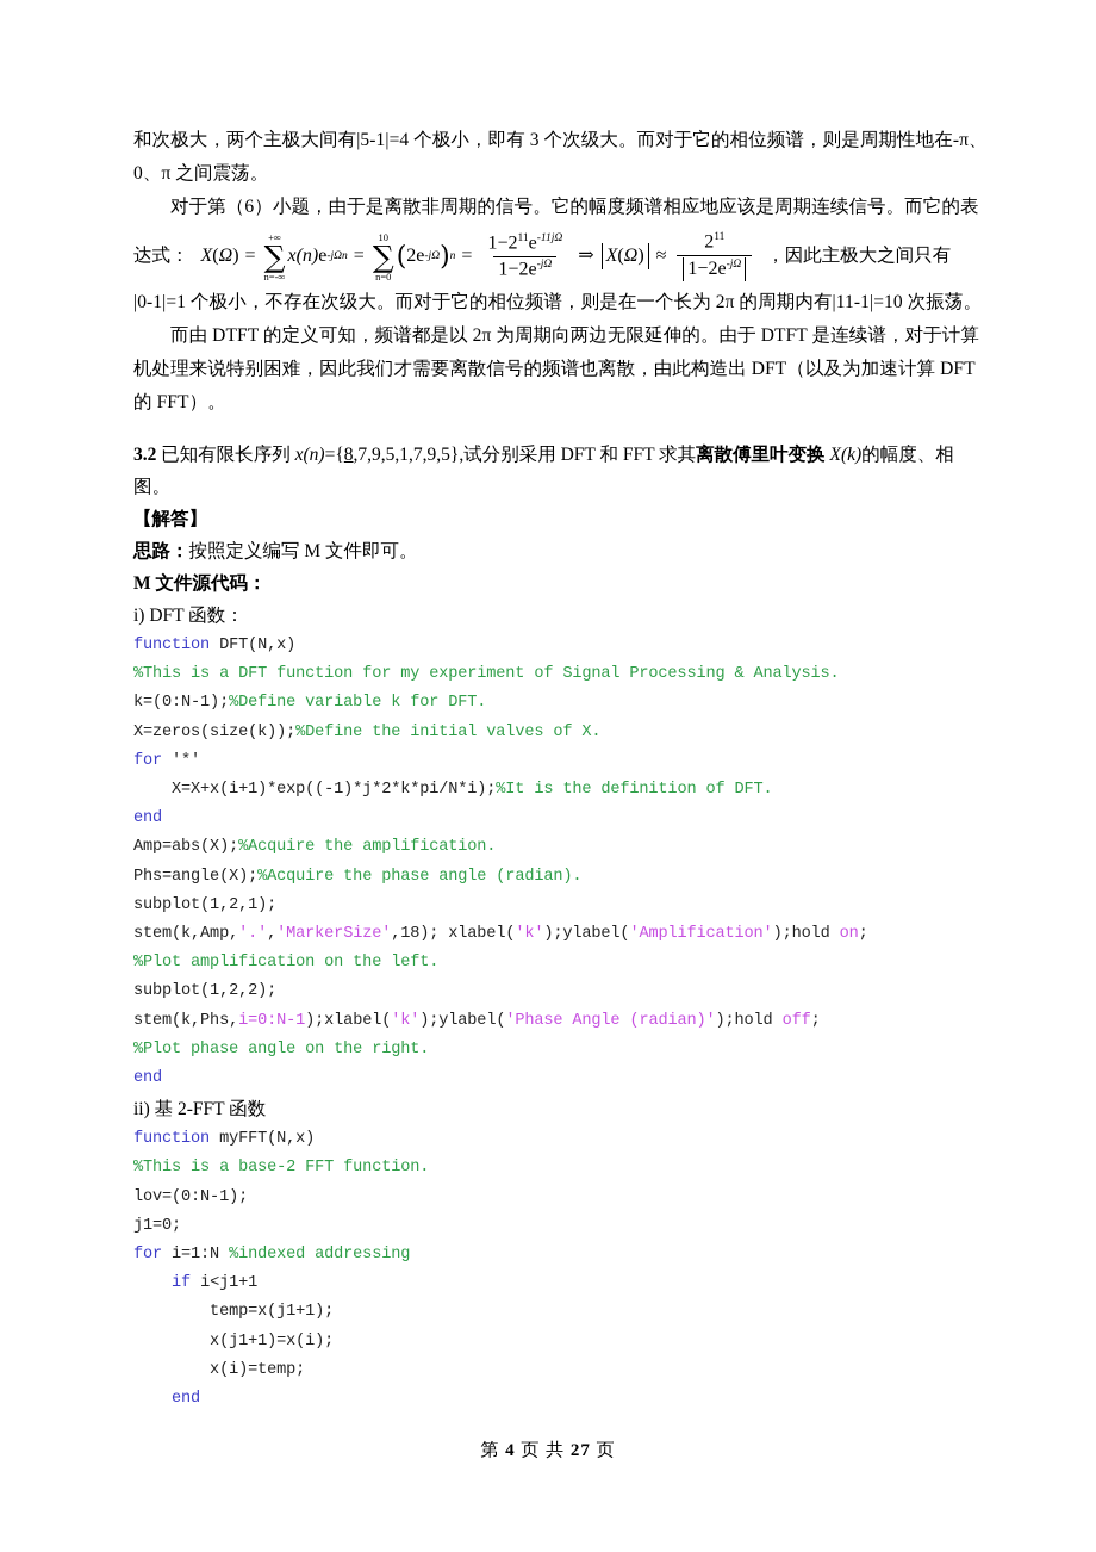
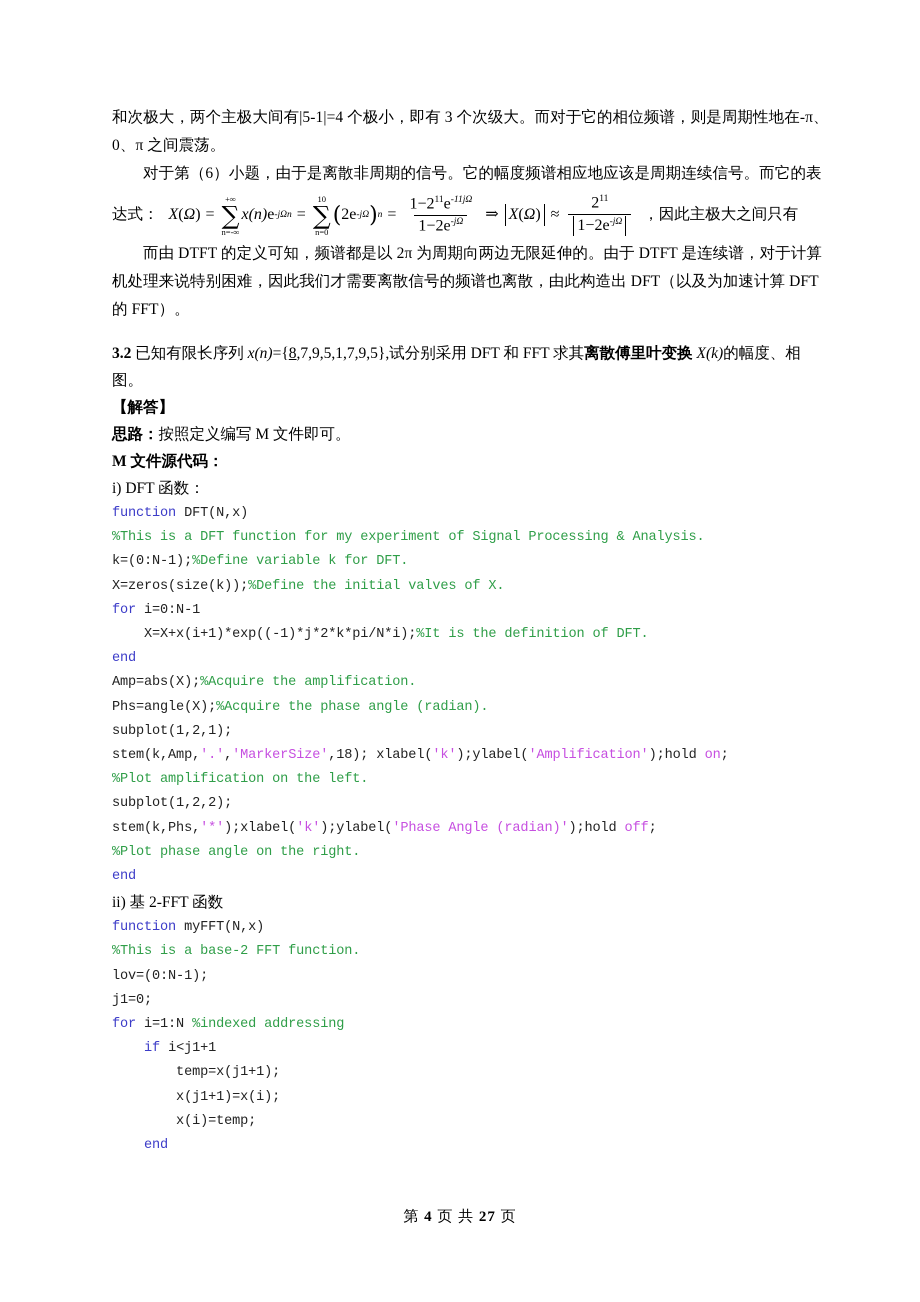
  和次极大，两个主极大间有|5-1|=4 个极小，即有 3 个次级大。而对于它的相位频谱，则是周期性地在-π、
  0、π 之间震荡。
  对于第（6）小题，由于是离散非周期的信号。它的幅度频谱相应地应该是周期连续信号。而它的表
  达式：
  X
  (
  Ω
  )
  =
  +∞
  ∑
  n=-∞
  x
  (n)
  e
  -jΩn
  =
  10
  ∑
  n=0
  (
  2e
  -jΩ
  )
  n
  =
  1−211e-11jΩ
  1−2e-jΩ
  ⇒
  X
  (
  Ω
  )
  ≈
  211
  1
  −
  2e
  -jΩ
  ，因此主极大之间只有
- |0-1|=1 个极小，不存在次级大。而对于它的相位频谱，则是在一个长为 2π 的周期内有|11-1|=10 次振荡。
  而由 DTFT 的定义可知，频谱都是以 2π 为周期向两边无限延伸的。由于 DTFT 是连续谱，对于计算
  机处理来说特别困难，因此我们才需要离散信号的频谱也离散，由此构造出 DFT（以及为加速计算 DFT
  的 FFT）。
  3.2 已知有限长序列 x(n)={8,7,9,5,1,7,9,5},试分别采用 DFT 和 FFT 求其离散傅里叶变换 X(k)的幅度、相
  图。
  【解答】
  思路：按照定义编写 M 文件即可。
  M 文件源代码：
  i) DFT 函数：
  function DFT(N,x)
  %This is a DFT function for my experiment of Signal Processing & Analysis.
  k=(0:N-1);%Define variable k for DFT.
  X=zeros(size(k));%Define the initial valves of X.
- for '*'
+ for i=0:N-1
  X=X+x(i+1)*exp((-1)*j*2*k*pi/N*i);%It is the definition of DFT.
  end
  Amp=abs(X);%Acquire the amplification.
  Phs=angle(X);%Acquire the phase angle (radian).
  subplot(1,2,1);
  stem(k,Amp,'.','MarkerSize',18); xlabel('k');ylabel('Amplification');hold on;
  %Plot amplification on the left.
  subplot(1,2,2);
- stem(k,Phs,i=0:N-1);xlabel('k');ylabel('Phase Angle (radian)');hold off;
+ stem(k,Phs,'*');xlabel('k');ylabel('Phase Angle (radian)');hold off;
  %Plot phase angle on the right.
  end
  ii) 基 2-FFT 函数
  function myFFT(N,x)
  %This is a base-2 FFT function.
  lov=(0:N-1);
  j1=0;
  for i=1:N %indexed addressing
  if i<j1+1
  temp=x(j1+1);
  x(j1+1)=x(i);
  x(i)=temp;
  end
  第 4 页 共 27 页
